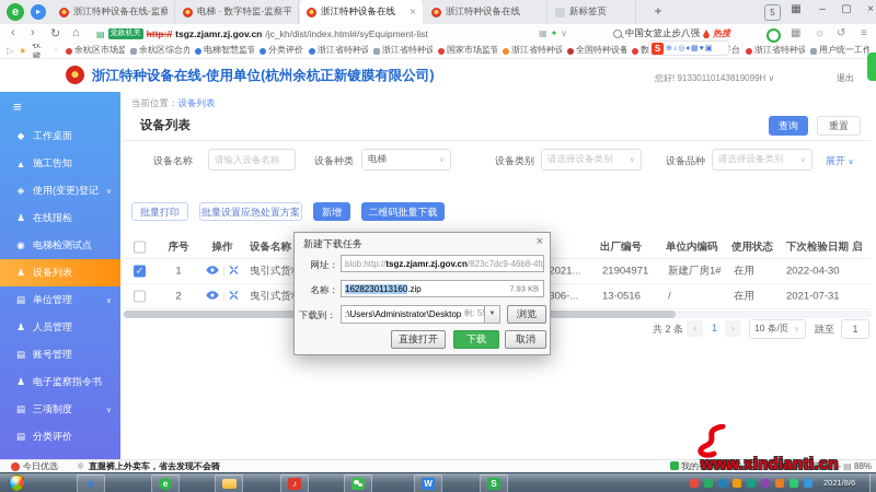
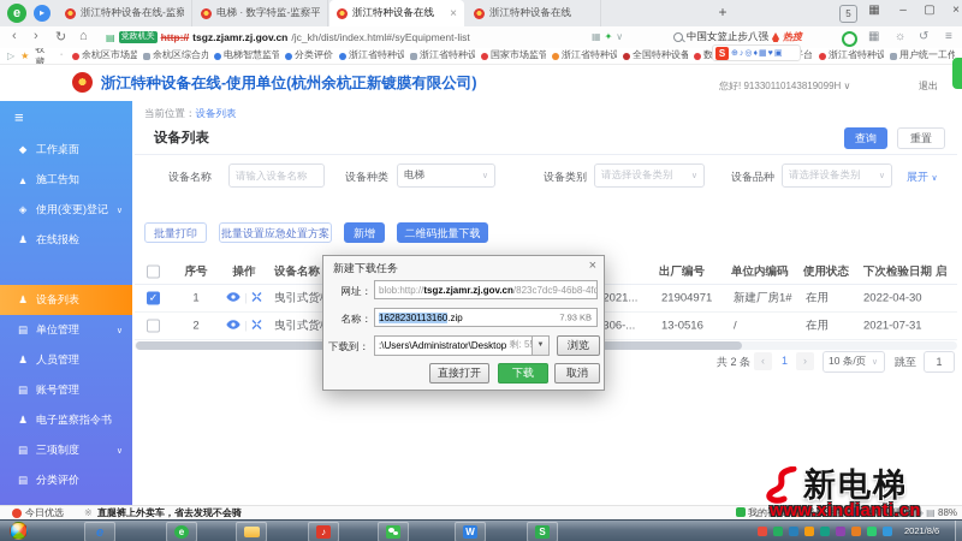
  e
  ▸
  浙江特种设备在线-监察
  电梯 · 数字特监-监察平
  浙江特种设备在线
  ×
  浙江特种设备在线
- 新标签页
  +
  5
  ▦
  –
  ▢
  ×
  ‹
  ›
  ↻
  ⌂
  ▤
  http://
  tsgz.zjamr.zj.gov.cn
  /jc_kh/dist/index.html#/syEquipment-list
  ▦✦∨
  中国女篮止步八强
  热搜
  ▦
  ☼
  ↺
  ≡
  ▷
  ★
  收藏
  ・
  余杭区市场监
  余杭区综合办
  电梯智慧监管
  分类评价
  浙江省特种设
  浙江省特种设
  国家市场监管
  浙江省特种设
  全国特种设备
  浙江省特种设
  用户统一工作
  浙江特种设备在线-使用单位(杭州余杭正新镀膜有限公司)
  您好! 91330110143819099H ∨
  退出
  S
  ≡
  ◆
  工作桌面
  ▲
  施工告知
  ◈
  使用(变更)登记
  ♟
  在线报检
- ◉
- 电梯检测试点
  ♟
  设备列表
  ▤
  单位管理
  ♟
  人员管理
  ▤
  账号管理
  ♟
  电子监察指令书
  ▤
  三项制度
  ▤
  分类评价
  当前位置：设备列表
  设备列表
  查询
  重置
  设备名称
  请输入设备名称
  设备种类
  电梯
  设备类别
  请选择设备类别
  设备品种
  请选择设备类别
  批量打印
  批量设置应急处置方案
  新增
  二维码批量下载
  序号
  操作
  设备名称
  出厂编号
  单位内编码
  使用状态
  下次检验日期
  启
  ✓
  1
  |
  曳引式货
  2021...
  21904971
  新建厂房1#
  在用
  2022-04-30
  2
  |
  曳引式货
  306-...
  13-0516
  /
  在用
  2021-07-31
  共 2 条
  ‹
  1
  ›
  10 条/页
  跳至
  1
  新建下载任务
  ×
  网址：
  blob:http://
  tsgz.zjamr.zj.gov.cn
  /823c7dc9-46b8-4fd
  名称：
  1628230113160
  .zip
  7.93 KB
  下载到：
  :\Users\Administrator\Desktop
  浏览
  直接打开
  下载
  取消
  今日优选
  ※
  直腿裤上外卖车，省去发现不会骑
  我的视频
  每日关注
  网站信用
  ▦ ◈ ▤
  88%
  e
  e
  ♪
  W
  S
  2021/8/6
+ 新电梯
  www.xindianti.cn
